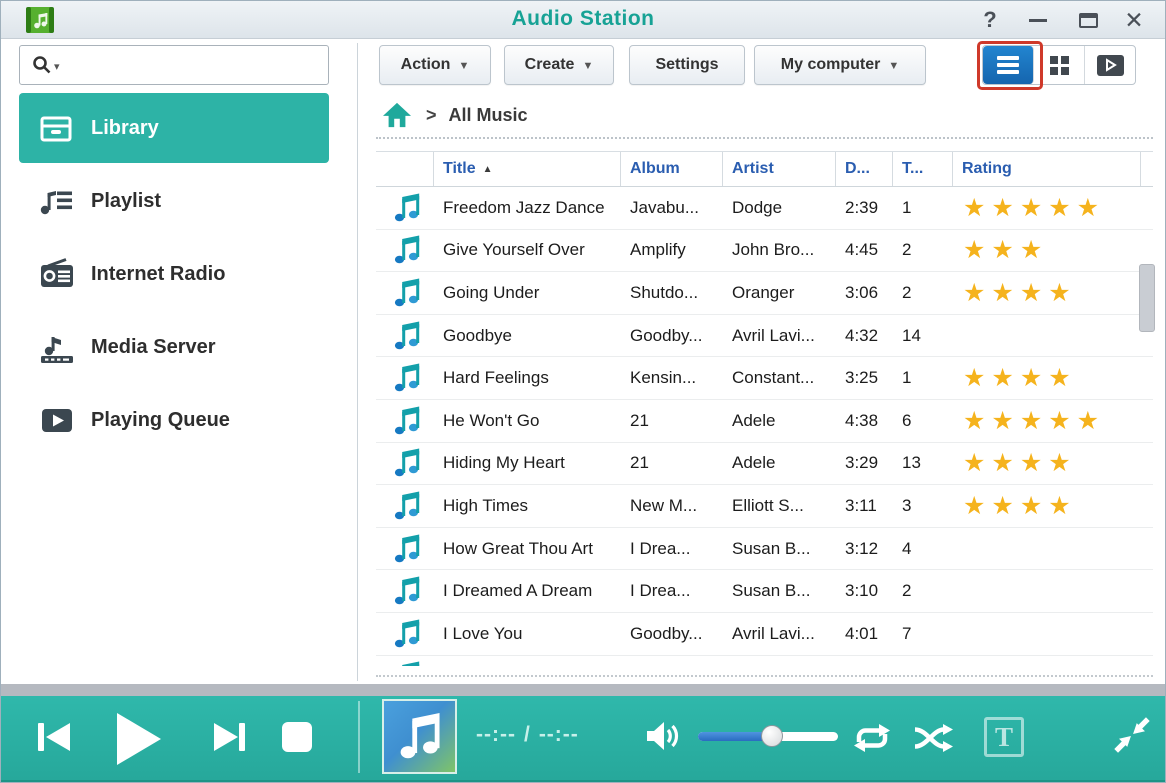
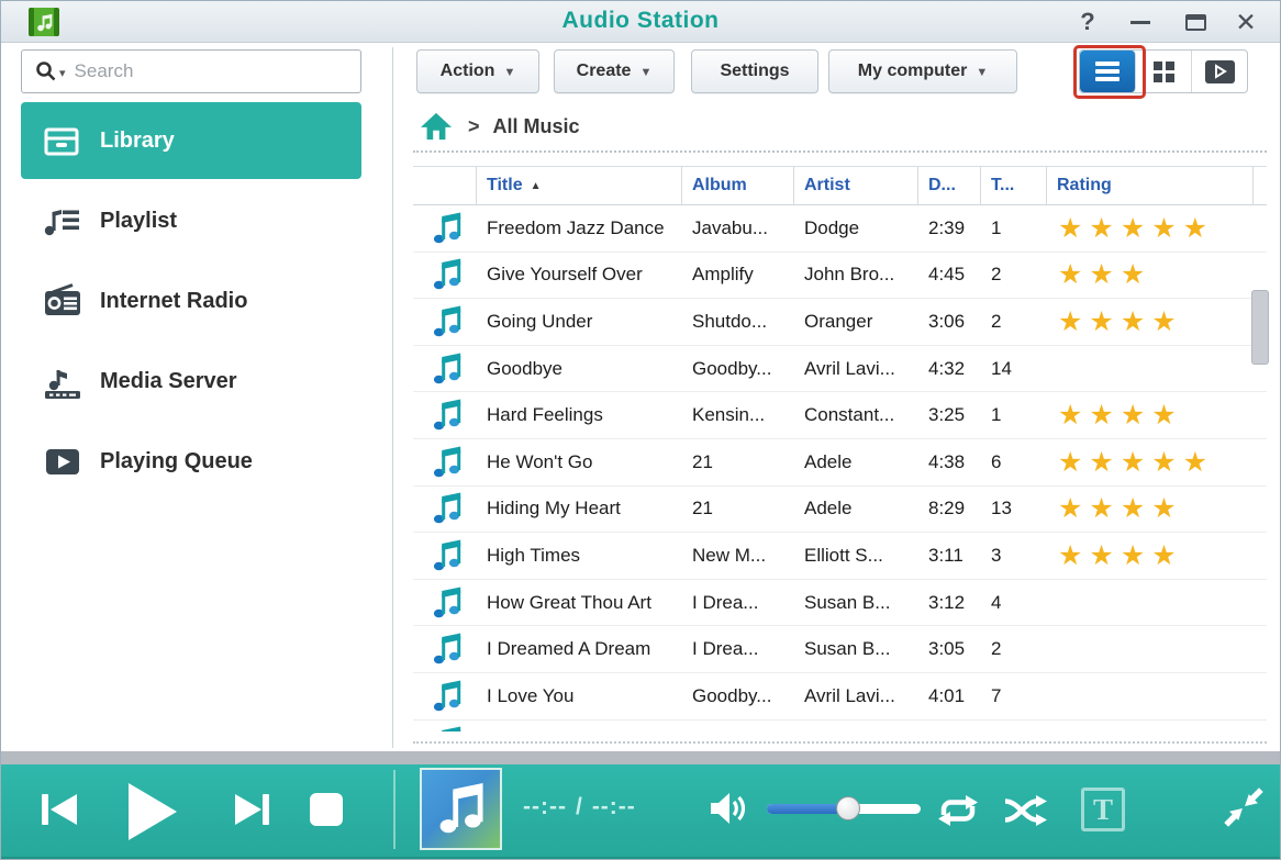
  Audio Station
  ?
  ✕
  ▾
+ Search
  Library
  Playlist
  Internet Radio
  Media Server
  Playing Queue
  Action
  ▼
  Create
  ▼
  Settings
  My computer
  ▼
  >
  All Music
  Title
  ▲
  Album
  Artist
  D...
  T...
  Rating
  Freedom Jazz Dance
  Javabu...
  Dodge
  2:39
  1
  ★★★★★
  Give Yourself Over
  Amplify
  John Bro...
  4:45
  2
  ★★★
  Going Under
  Shutdo...
  Oranger
  3:06
  2
  ★★★★
  Goodbye
  Goodby...
  Avril Lavi...
  4:32
  14
  Hard Feelings
  Kensin...
  Constant...
  3:25
  1
  ★★★★
  He Won't Go
  21
  Adele
  4:38
  6
  ★★★★★
  Hiding My Heart
  21
  Adele
- 3:29
+ 8:29
  13
  ★★★★
  High Times
  New M...
  Elliott S...
  3:11
  3
  ★★★★
  How Great Thou Art
  I Drea...
  Susan B...
  3:12
  4
  I Dreamed A Dream
  I Drea...
  Susan B...
- 3:10
+ 3:05
  2
  I Love You
  Goodby...
  Avril Lavi...
  4:01
  7
  --:-- / --:--
  T
